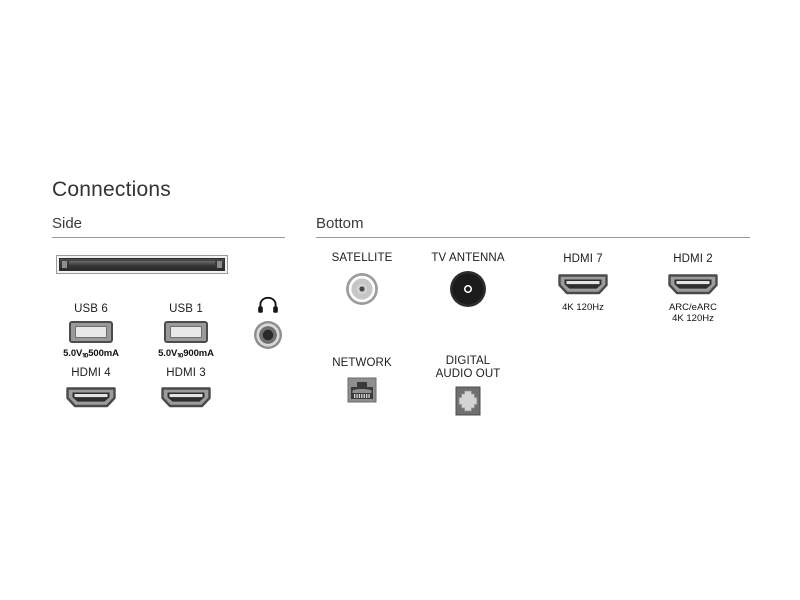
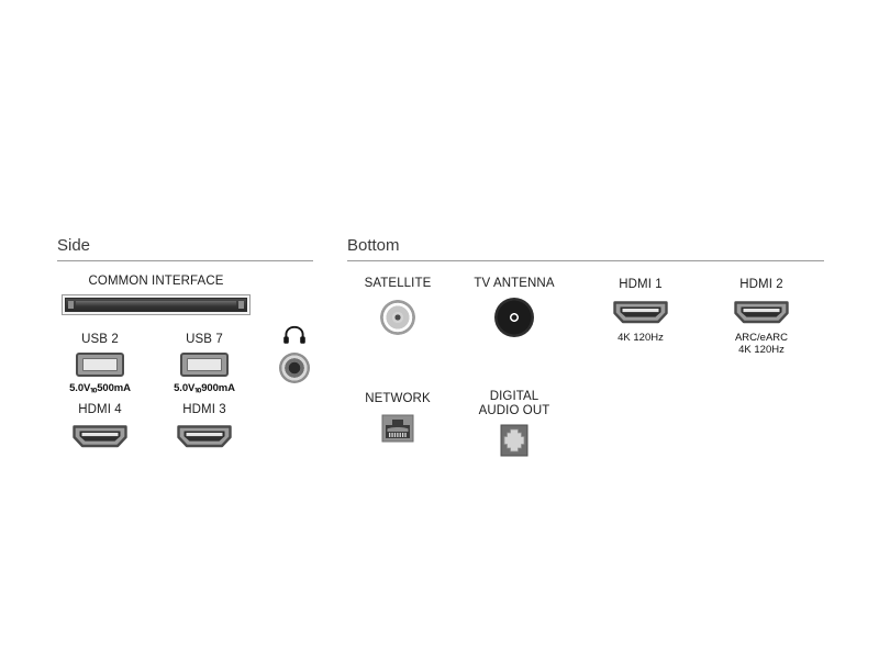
- Connections
  Side
  Bottom
+ COMMON INTERFACE
- USB 6
+ USB 2
  5.0V⏨500mA
- USB 1
+ USB 7
  5.0V⏨900mA
  HDMI 4
  HDMI 3
  SATELLITE
  TV ANTENNA
- HDMI 7
+ HDMI 1
  4K 120Hz
  HDMI 2
  ARC/eARC
  4K 120Hz
  NETWORK
  DIGITAL
  AUDIO OUT
